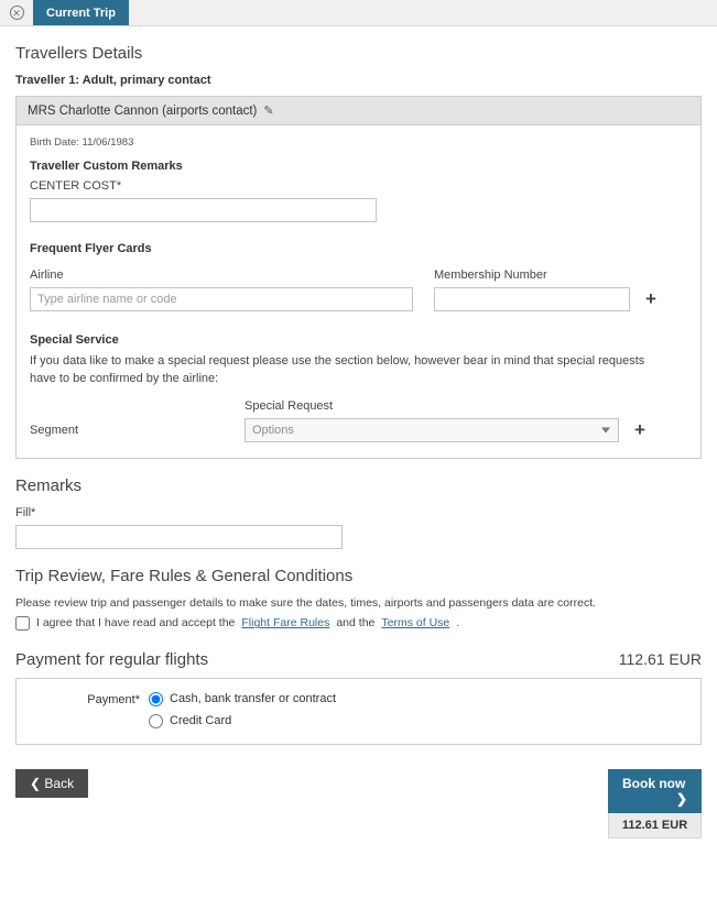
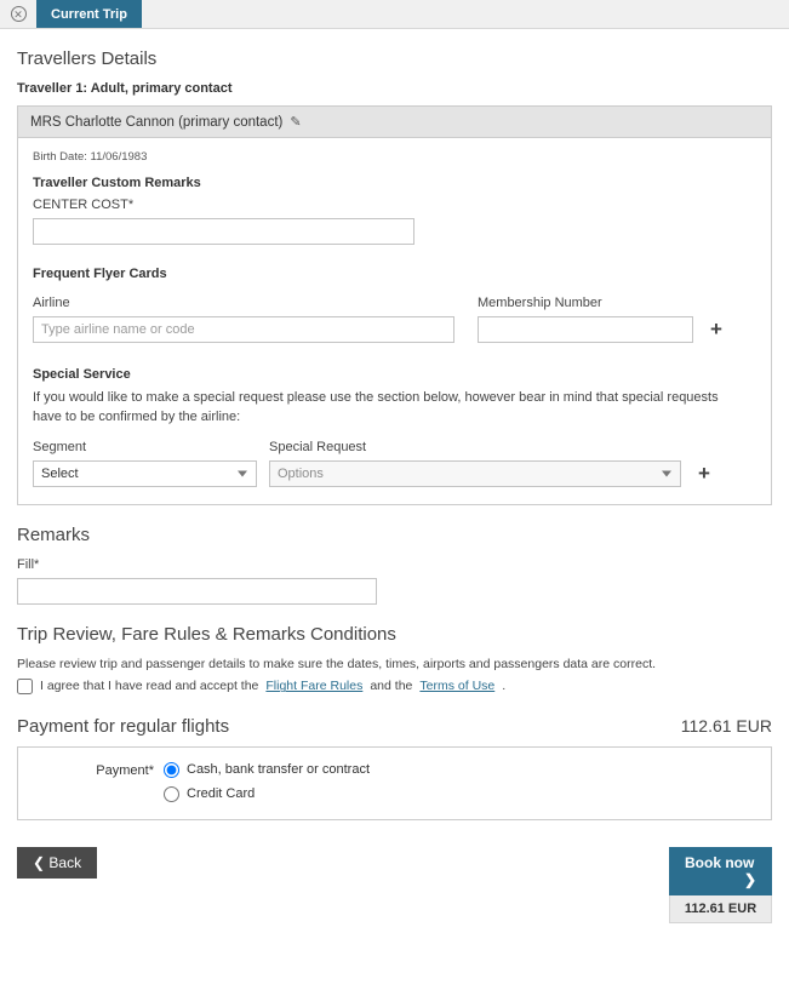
  ✕
  Current Trip
  Travellers Details
  Traveller 1: Adult, primary contact
- MRS Charlotte Cannon (airports contact)
+ MRS Charlotte Cannon (primary contact)
  ✎
  Birth Date: 11/06/1983
  Traveller Custom Remarks
  CENTER COST*
  Frequent Flyer Cards
  Airline
  Type airline name or code
  Membership Number
  +
  Special Service
- If you data like to make a special request please use the section below, however bear in mind that special requests have to be confirmed by the airline:
+ If you would like to make a special request please use the section below, however bear in mind that special requests have to be confirmed by the airline:
  Segment
+ Select
  Special Request
  Options
  +
  Remarks
  Fill*
- Trip Review, Fare Rules & General Conditions
+ Trip Review, Fare Rules & Remarks Conditions
  Please review trip and passenger details to make sure the dates, times, airports and passengers data are correct.
  I agree that I have read and accept the
  Flight Fare Rules
  and the
  Terms of Use
  .
  Payment for regular flights
  112.61 EUR
  Payment*
  Cash, bank transfer or contract
  Credit Card
  ❮ Back
  Book now
  ❯
  112.61 EUR
